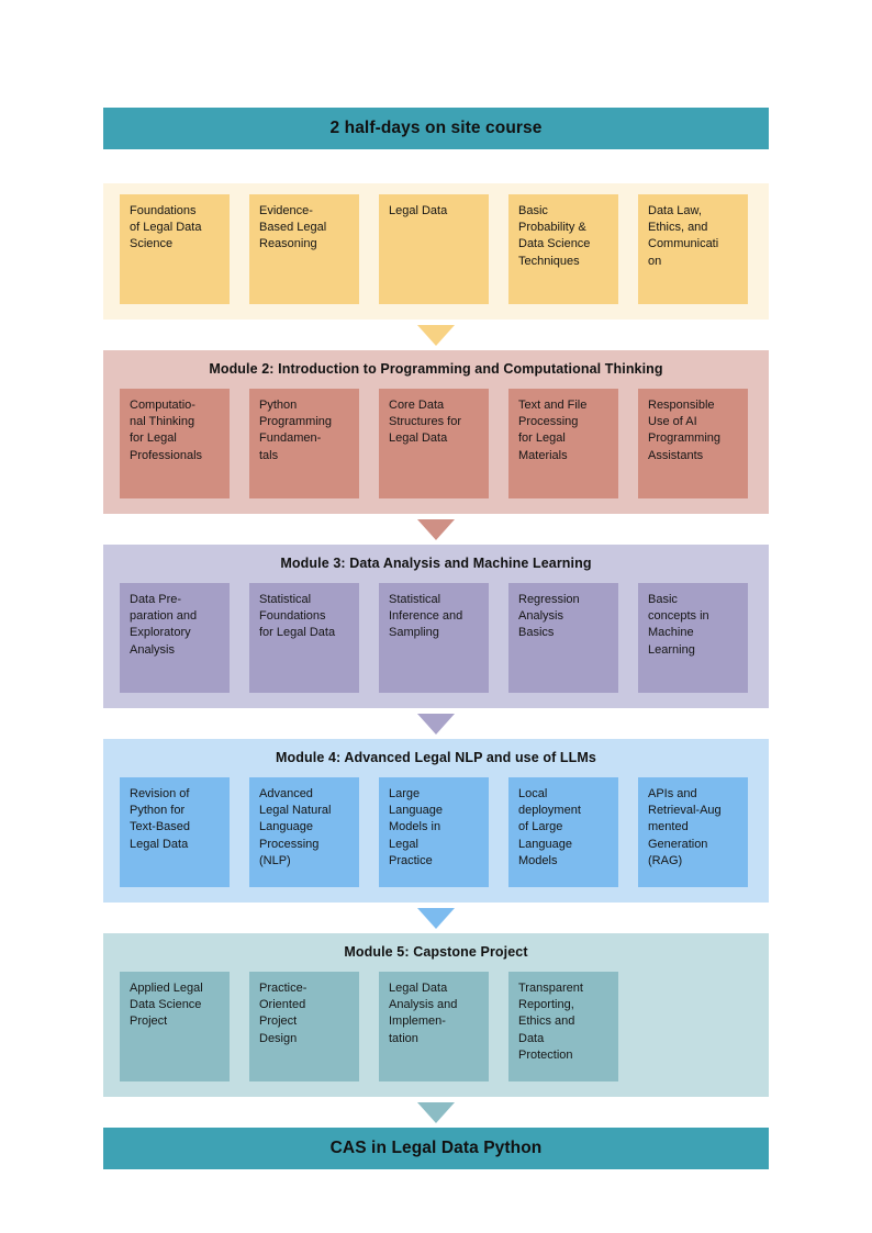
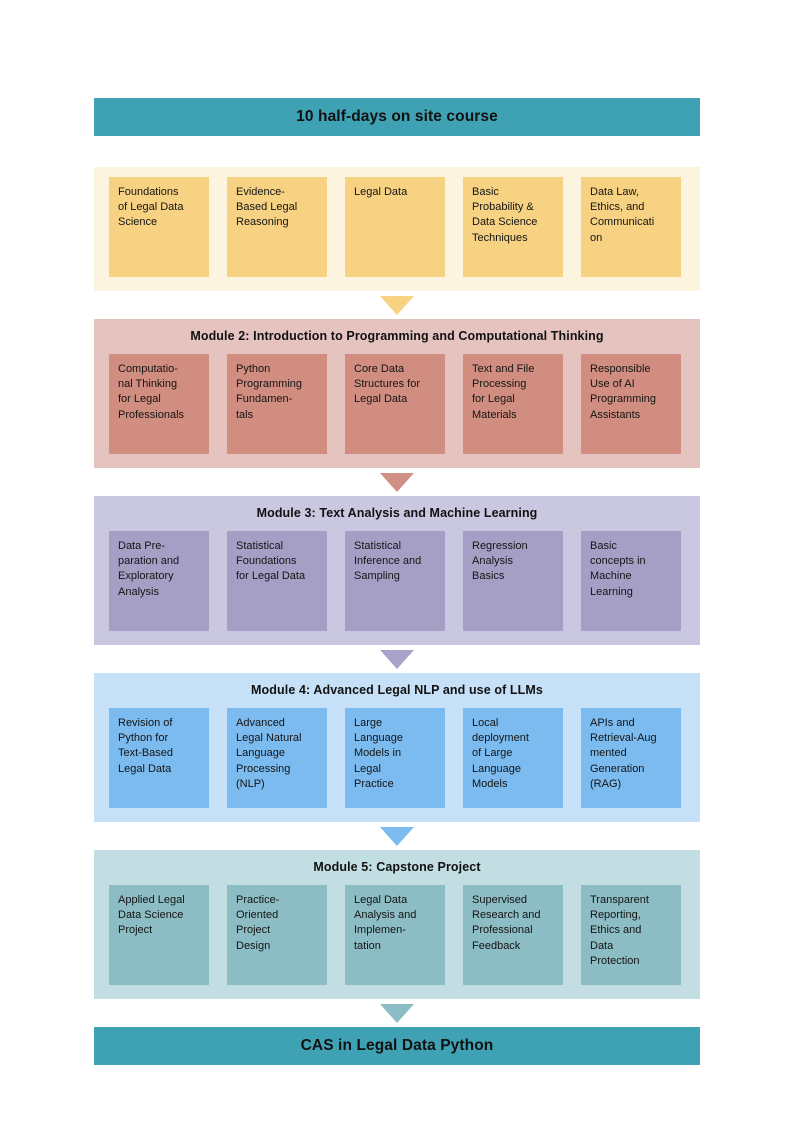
- 2 half-days on site course
+ 10 half-days on site course
  Foundations
  of Legal Data
  Science
  Evidence-
  Based Legal
  Reasoning
  Legal Data
  Basic
  Probability &
  Data Science
  Techniques
  Data Law,
  Ethics, and
  Communicati
  on
  Module 2: Introduction to Programming and Computational Thinking
  Computatio-
  nal Thinking
  for Legal
  Professionals
  Python
  Programming
  Fundamen-
  tals
  Core Data
  Structures for
  Legal Data
  Text and File
  Processing
  for Legal
  Materials
  Responsible
  Use of AI
  Programming
  Assistants
- Module 3: Data Analysis and Machine Learning
+ Module 3: Text Analysis and Machine Learning
  Data Pre-
  paration and
  Exploratory
  Analysis
  Statistical
  Foundations
  for Legal Data
  Statistical
  Inference and
  Sampling
  Regression
  Analysis
  Basics
  Basic
  concepts in
  Machine
  Learning
  Module 4: Advanced Legal NLP and use of LLMs
  Revision of
  Python for
  Text-Based
  Legal Data
  Advanced
  Legal Natural
  Language
  Processing
  (NLP)
  Large
  Language
  Models in
  Legal
  Practice
  Local
  deployment
  of Large
  Language
  Models
  APIs and
  Retrieval-Aug
  mented
  Generation
  (RAG)
  Module 5: Capstone Project
  Applied Legal
  Data Science
  Project
  Practice-
  Oriented
  Project
  Design
  Legal Data
  Analysis and
  Implemen-
  tation
+ Supervised
+ Research and
+ Professional
+ Feedback
  Transparent
  Reporting,
  Ethics and
  Data
  Protection
  CAS in Legal Data Python
